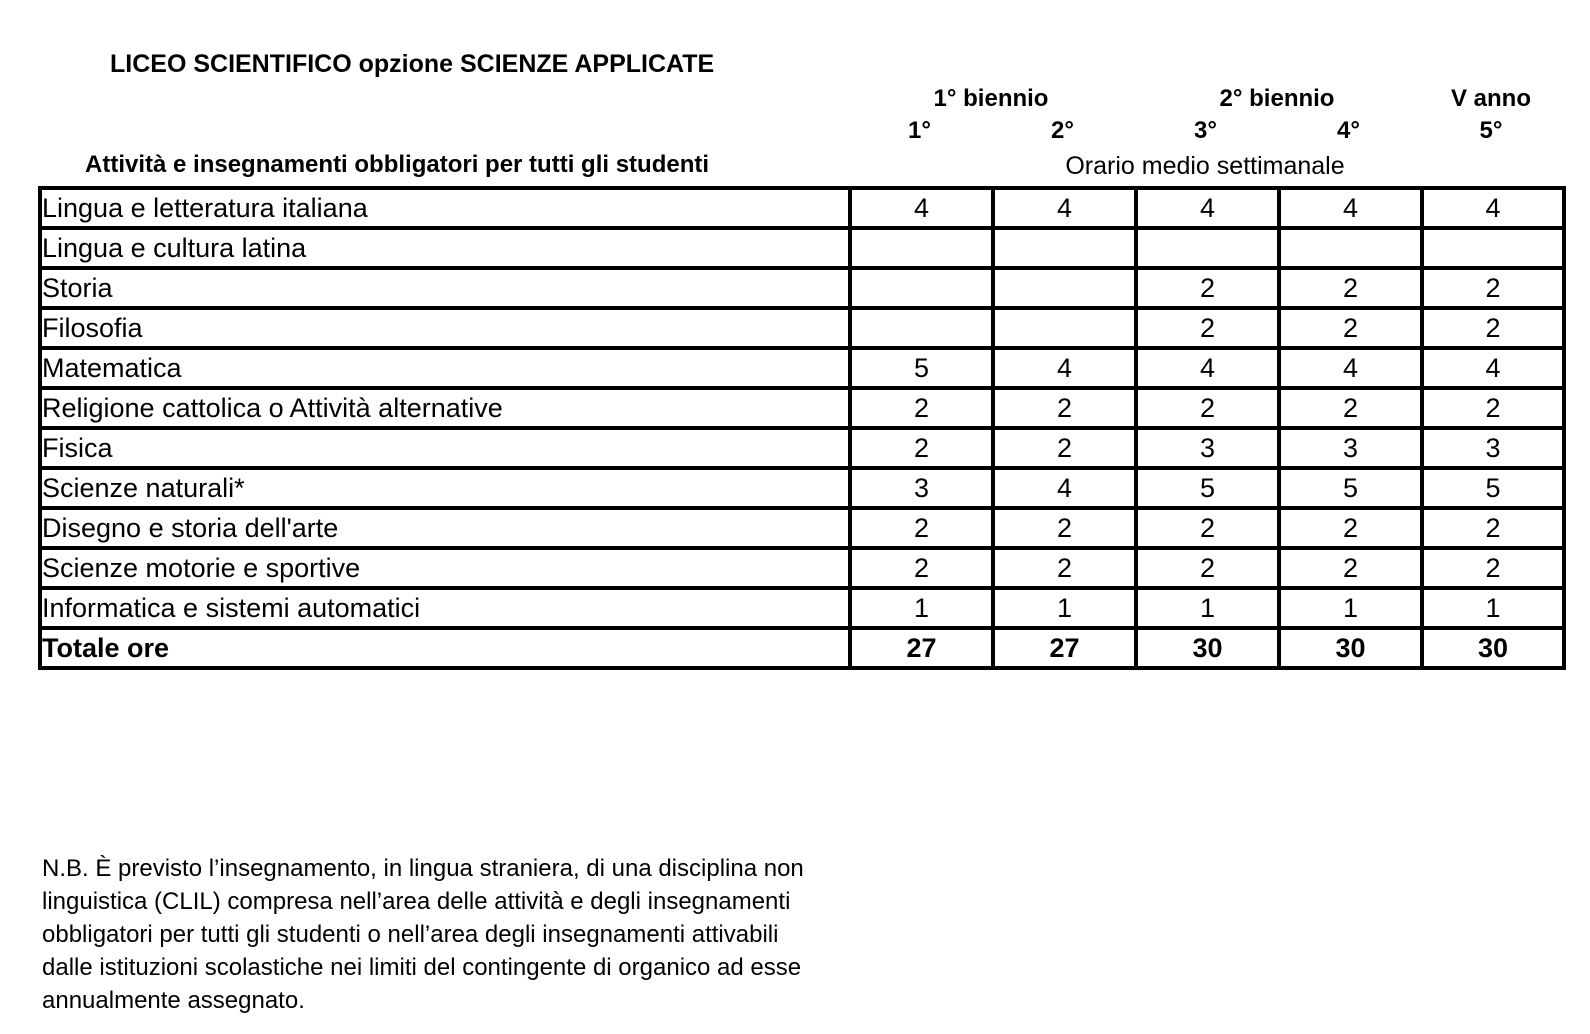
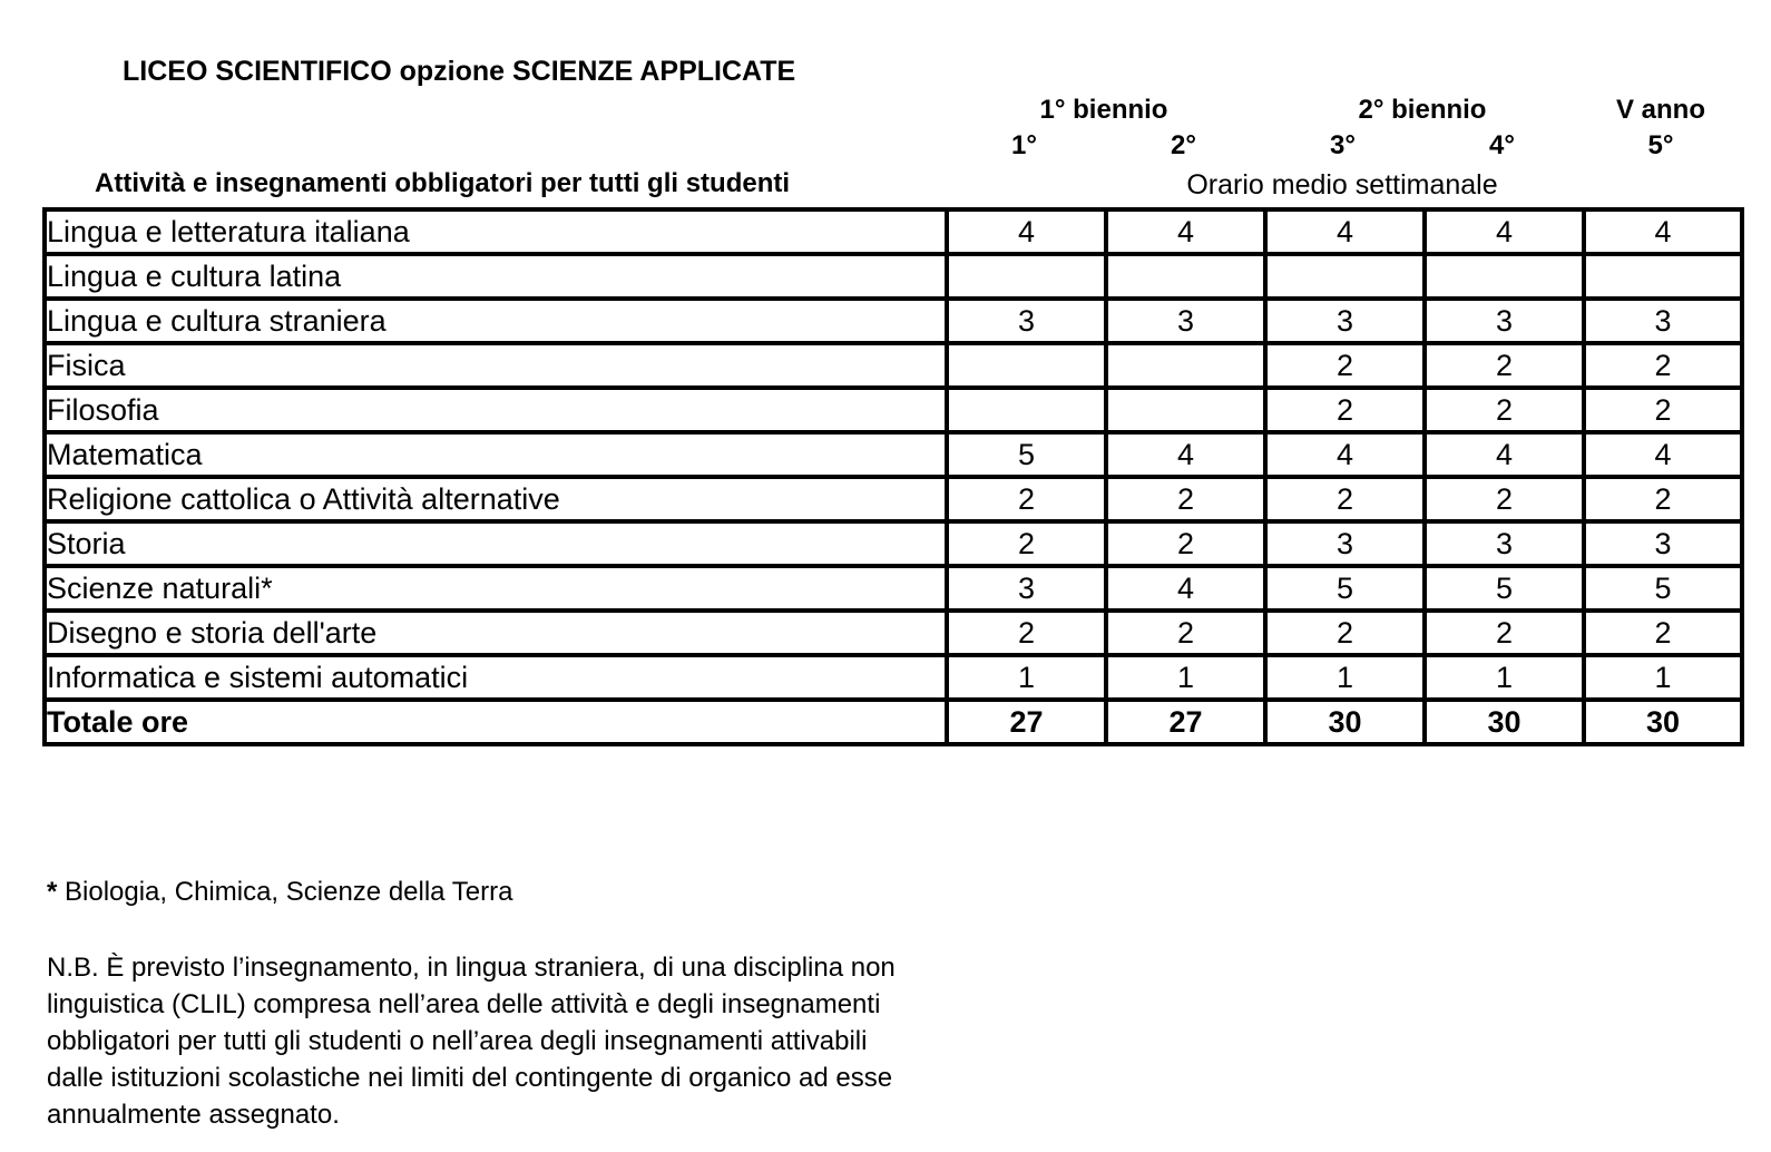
  LICEO SCIENTIFICO opzione SCIENZE APPLICATE
  1° biennio
  2° biennio
  V anno
  1°
  2°
  3°
  4°
  5°
  Attività e insegnamenti obbligatori per tutti gli studenti
  Orario medio settimanale
  Lingua e letteratura italiana	4	4	4	4	4
  Lingua e cultura latina
+ Lingua e cultura straniera	3	3	3	3	3
- Storia			2	2	2
+ Fisica			2	2	2
  Filosofia			2	2	2
  Matematica	5	4	4	4	4
  Religione cattolica o Attività alternative	2	2	2	2	2
- Fisica	2	2	3	3	3
+ Storia	2	2	3	3	3
  Scienze naturali*	3	4	5	5	5
  Disegno e storia dell'arte	2	2	2	2	2
- Scienze motorie e sportive	2	2	2	2	2
  Informatica e sistemi automatici	1	1	1	1	1
  Totale ore	27	27	30	30	30
+ * Biologia, Chimica, Scienze della Terra
  N.B. È previsto l’insegnamento, in lingua straniera, di una disciplina non
  linguistica (CLIL) compresa nell’area delle attività e degli insegnamenti
  obbligatori per tutti gli studenti o nell’area degli insegnamenti attivabili
  dalle istituzioni scolastiche nei limiti del contingente di organico ad esse
  annualmente assegnato.
